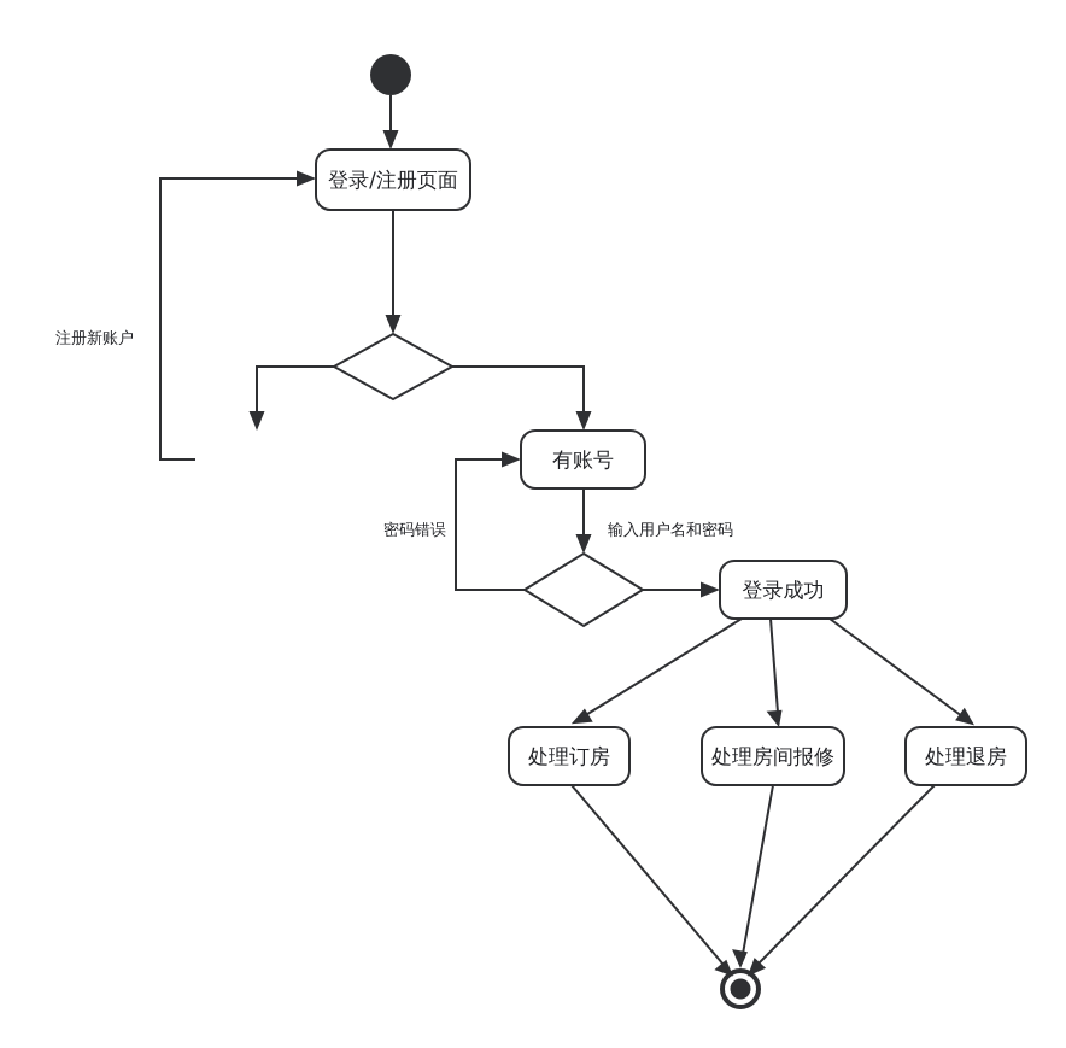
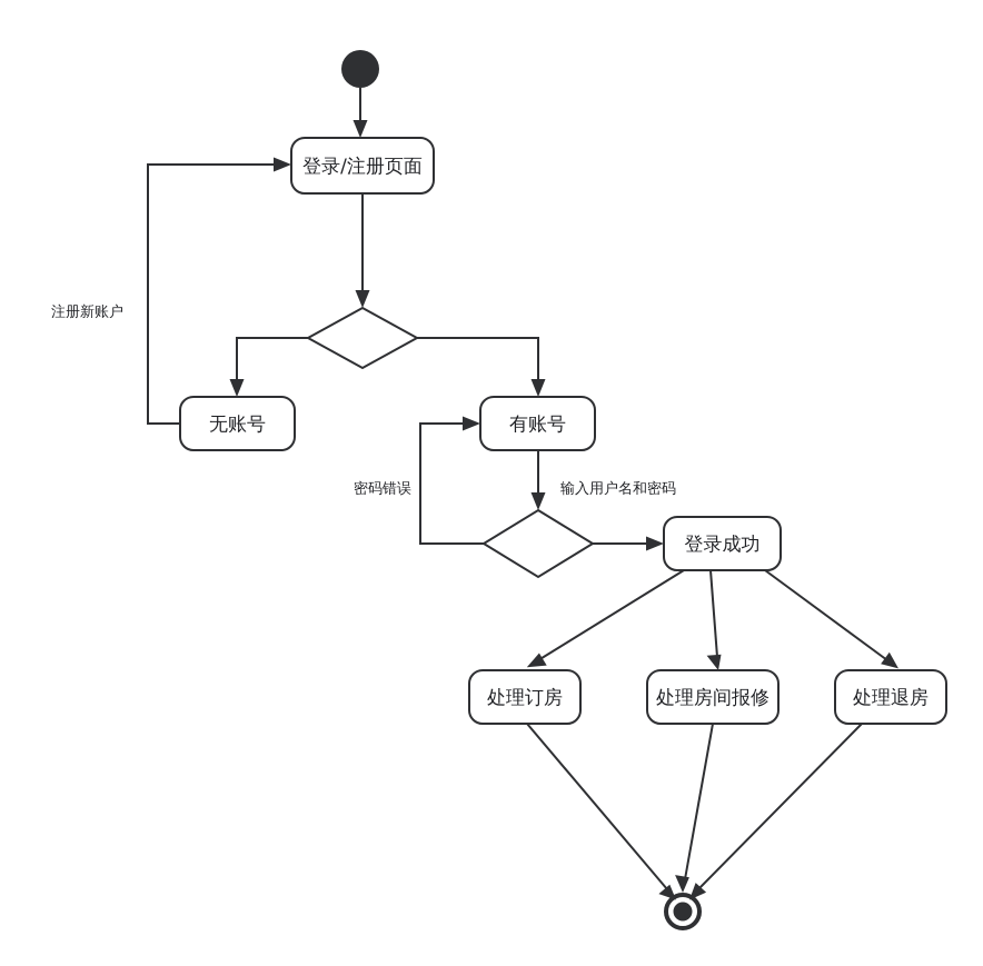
  注册新账户
  输入用户名和密码
  密码错误
  登录/注册页面
+ 无账号
  有账号
  登录成功
  处理订房
  处理房间报修
  处理退房
